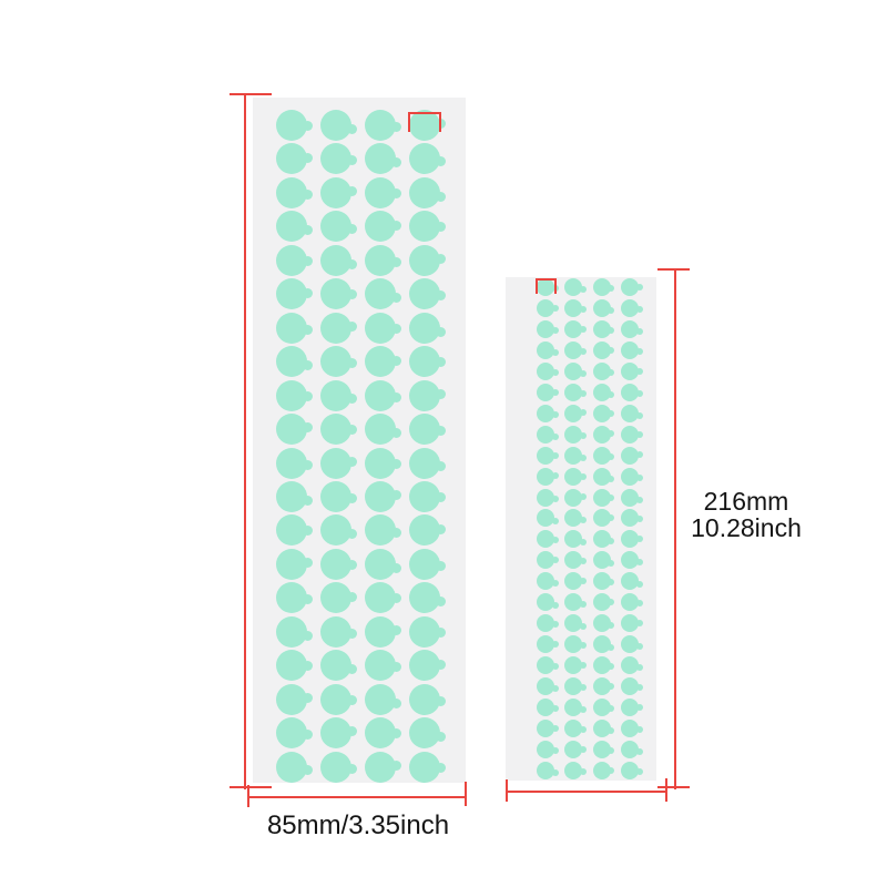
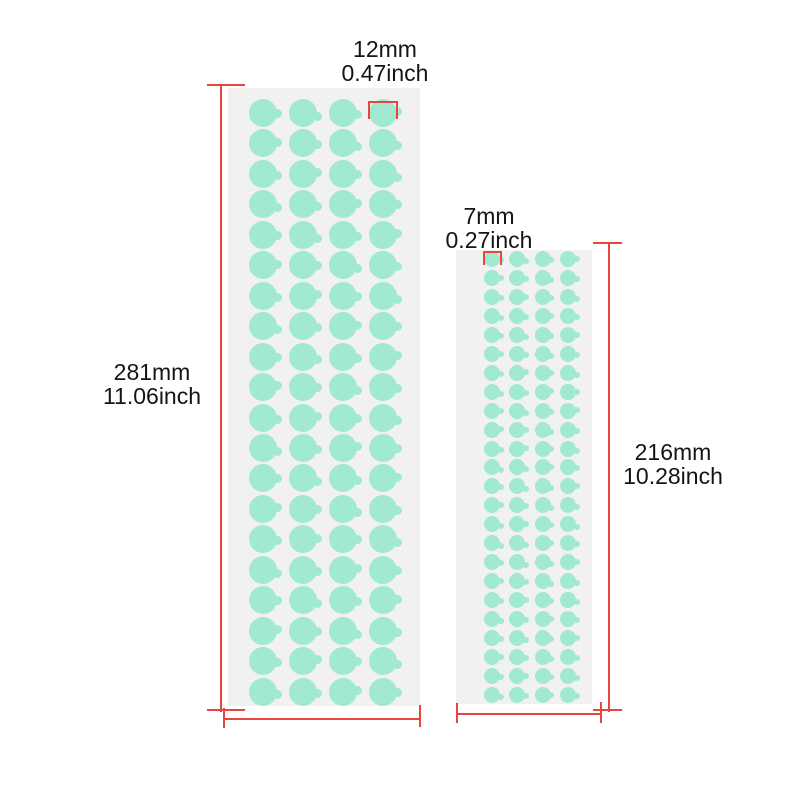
+ 12mm
+ 0.47inch
+ 7mm
+ 0.27inch
+ 281mm
+ 11.06inch
  216mm
  10.28inch
- 85mm/3.35inch
